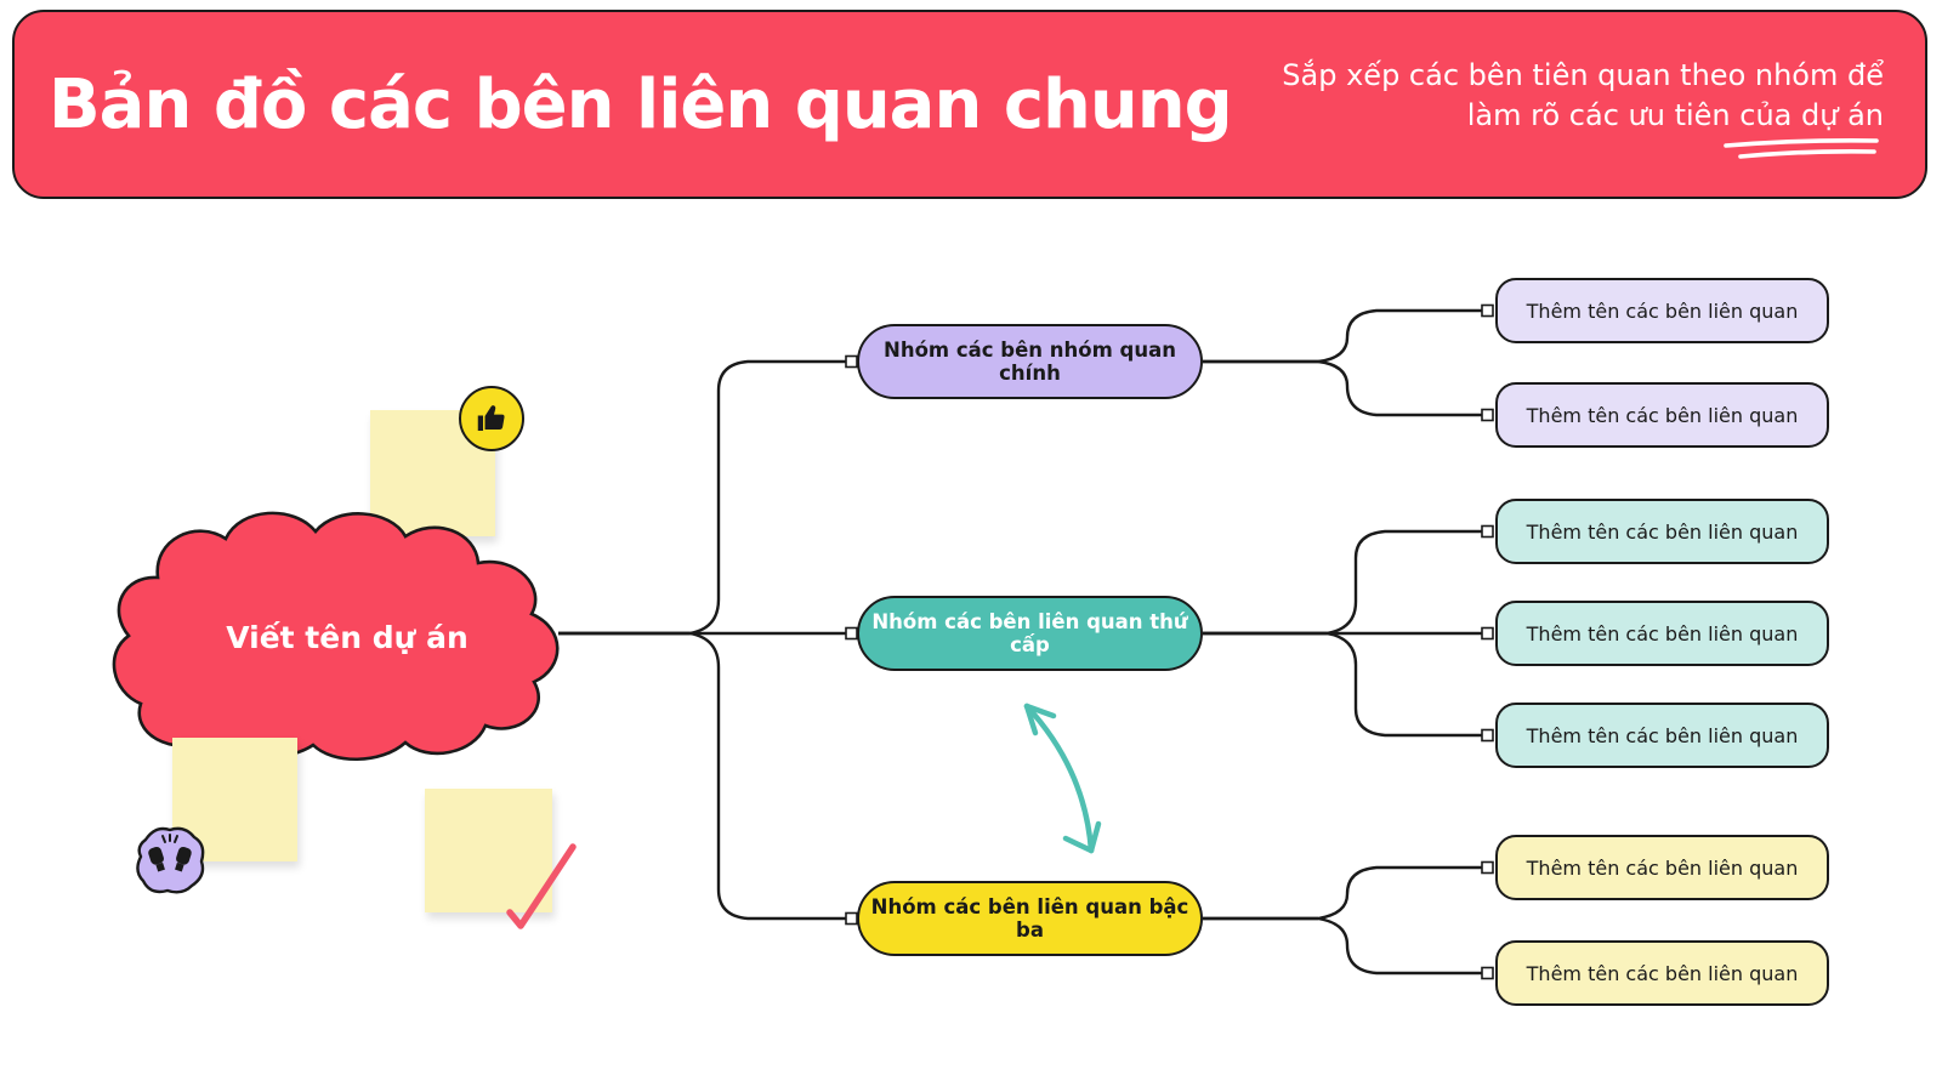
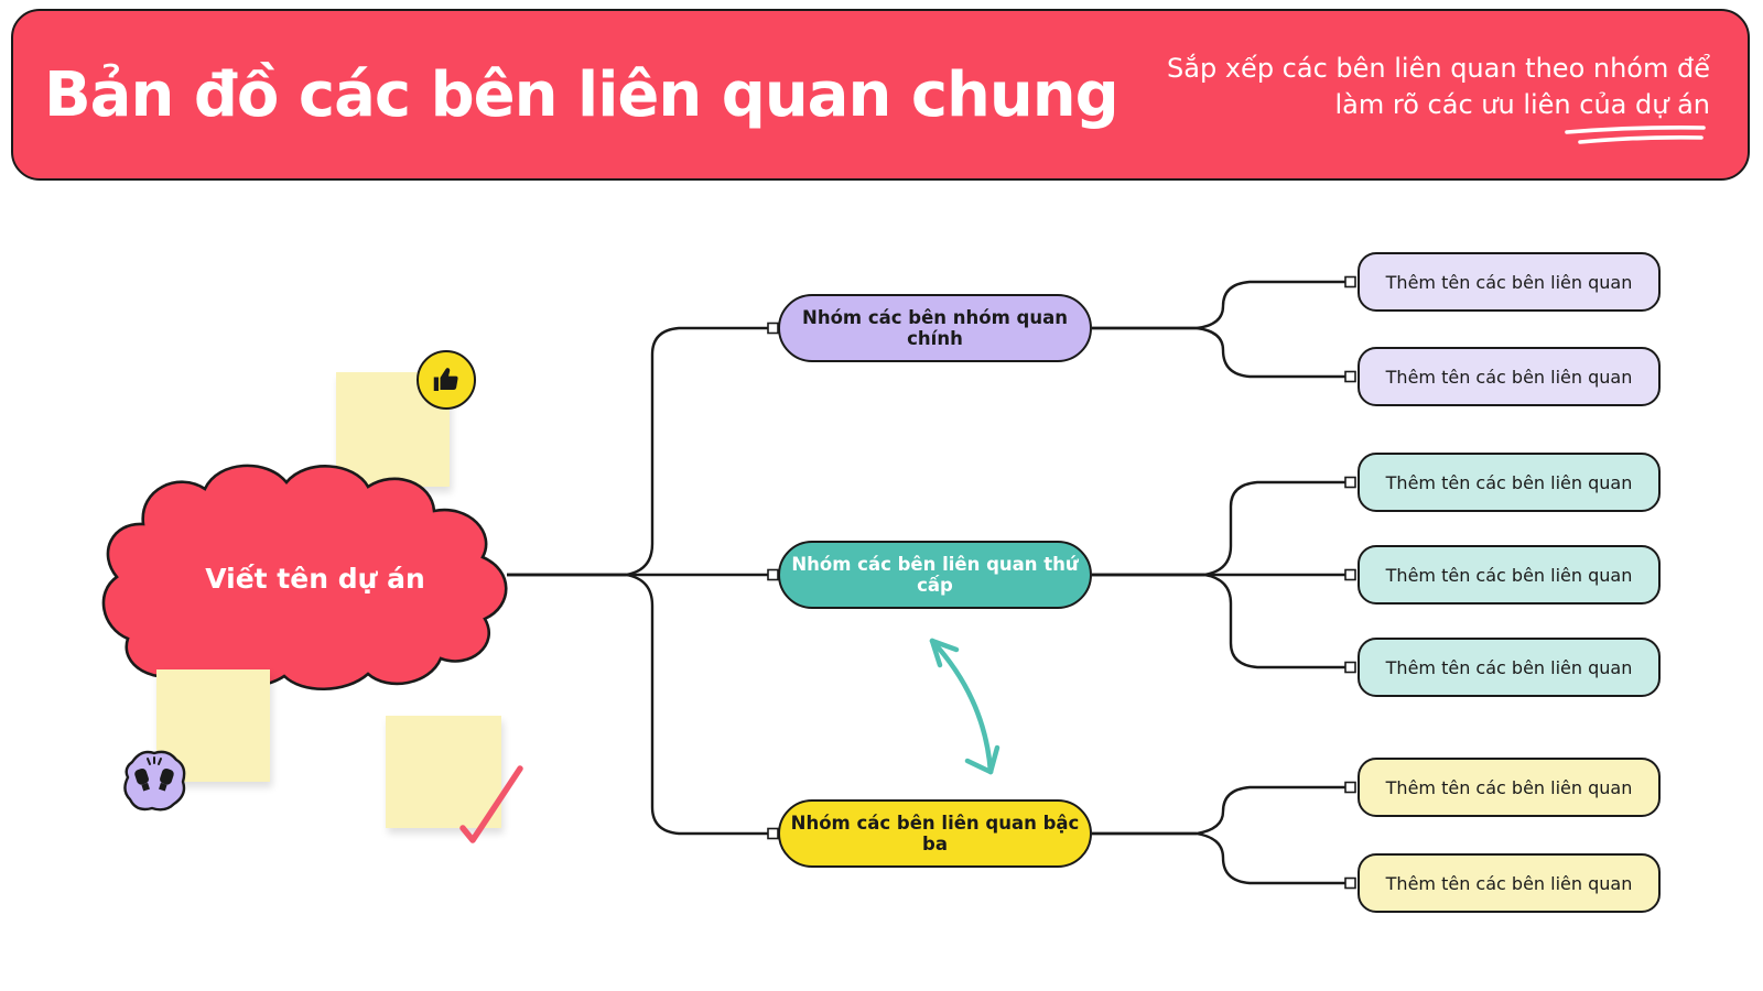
  Bản đồ các bên liên quan chung
- Sắp xếp các bên tiên quan theo nhóm để
+ Sắp xếp các bên liên quan theo nhóm để
- làm rõ các ưu tiên của dự án
+ làm rõ các ưu liên của dự án
  Viết tên dự án
  Nhóm các bên nhóm quan chính
  Nhóm các bên liên quan thứ cấp
  Nhóm các bên liên quan bậc ba
  Thêm tên các bên liên quan
  Thêm tên các bên liên quan
  Thêm tên các bên liên quan
  Thêm tên các bên liên quan
  Thêm tên các bên liên quan
  Thêm tên các bên liên quan
  Thêm tên các bên liên quan
